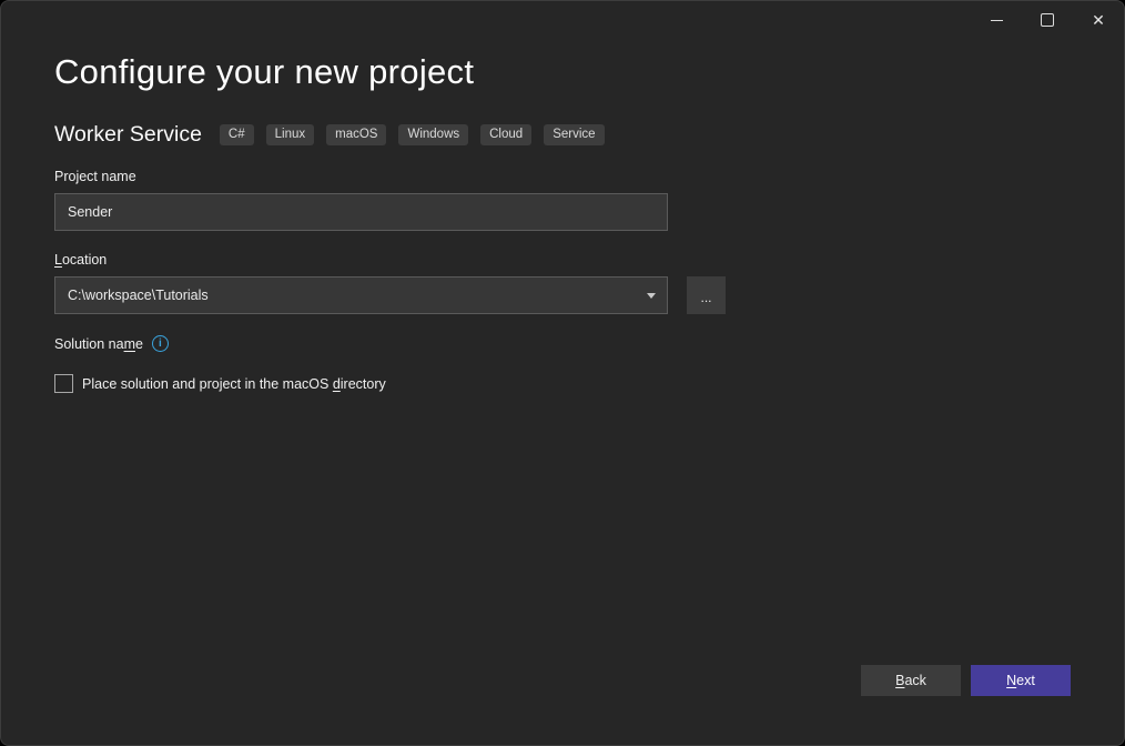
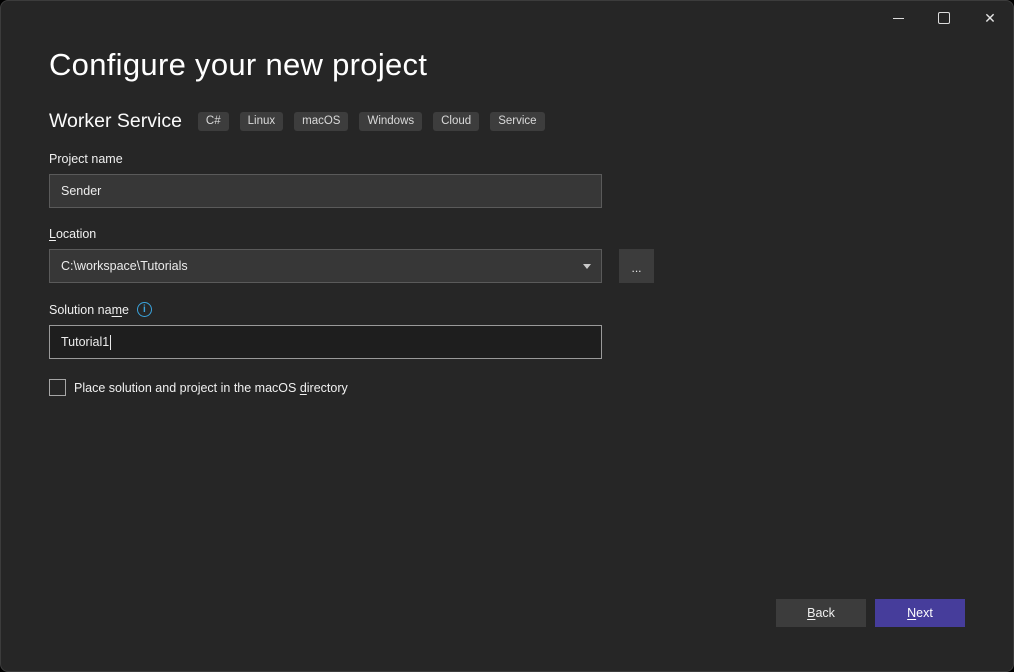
  ✕
  Configure your new project
  Worker Service
  C#
  Linux
  macOS
  Windows
  Cloud
  Service
  Project name
  Sender
  Location
  C:\workspace\Tutorials
  ...
  Solution name
  i
+ Tutorial1
  Place solution and project in the macOS directory
  Back
  Next
